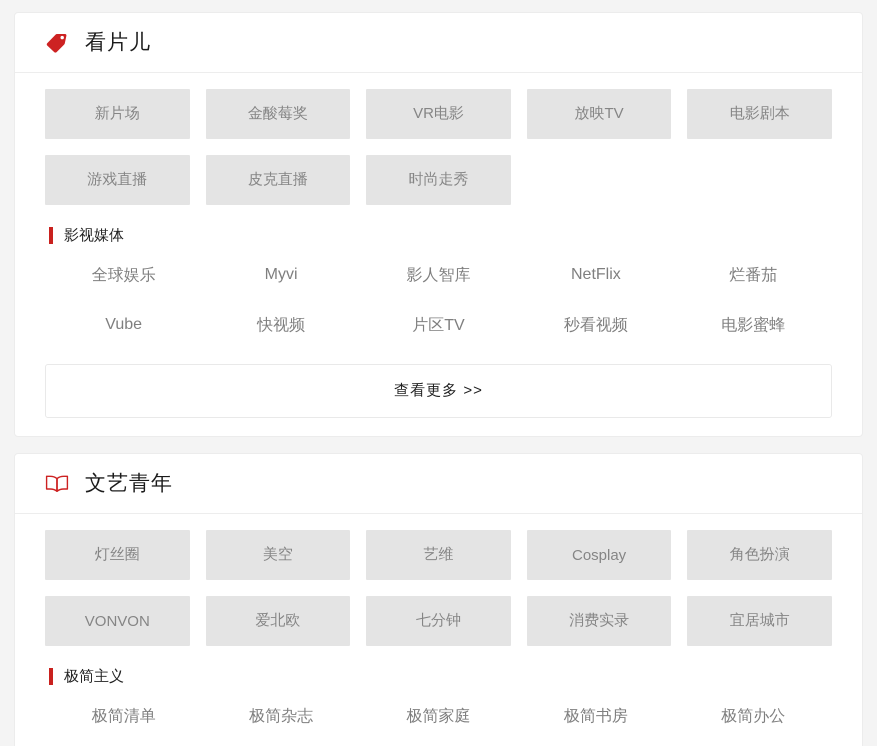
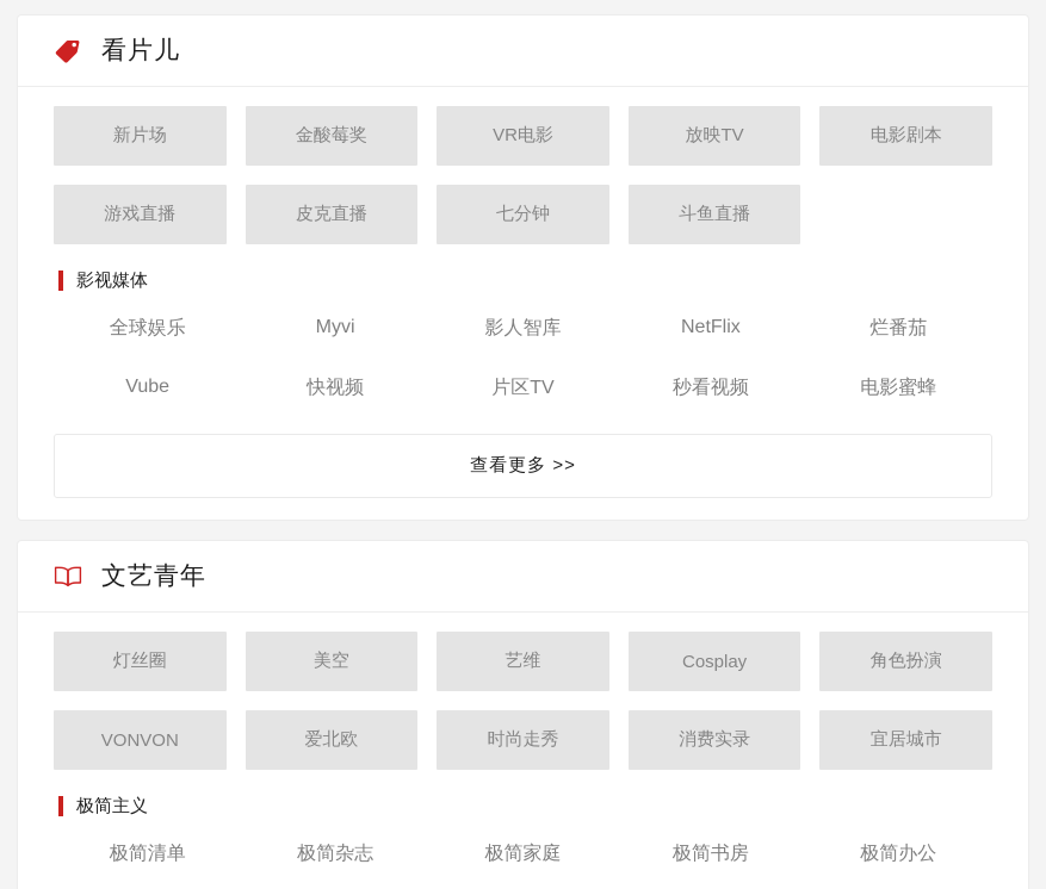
  看片儿
  新片场
  金酸莓奖
  VR电影
  放映TV
  电影剧本
  游戏直播
  皮克直播
- 时尚走秀
+ 七分钟
+ 斗鱼直播
  影视媒体
  全球娱乐
  Myvi
  影人智库
  NetFlix
  烂番茄
  Vube
  快视频
  片区TV
  秒看视频
  电影蜜蜂
  查看更多 >>
  文艺青年
  灯丝圈
  美空
  艺维
  Cosplay
  角色扮演
  VONVON
  爱北欧
- 七分钟
+ 时尚走秀
  消费实录
  宜居城市
  极简主义
  极简清单
  极简杂志
  极简家庭
  极简书房
  极简办公
